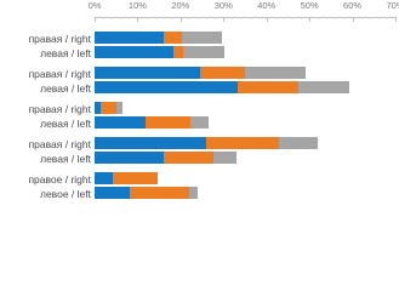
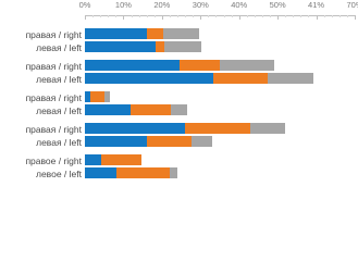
  0%
  10%
  20%
  30%
  40%
  50%
- 60%
+ 41%
  правая / right
  левая / left
  правая / right
  левая / left
  правая / right
  левая / left
  правая / right
  левая / left
  правое / right
  левое / left
